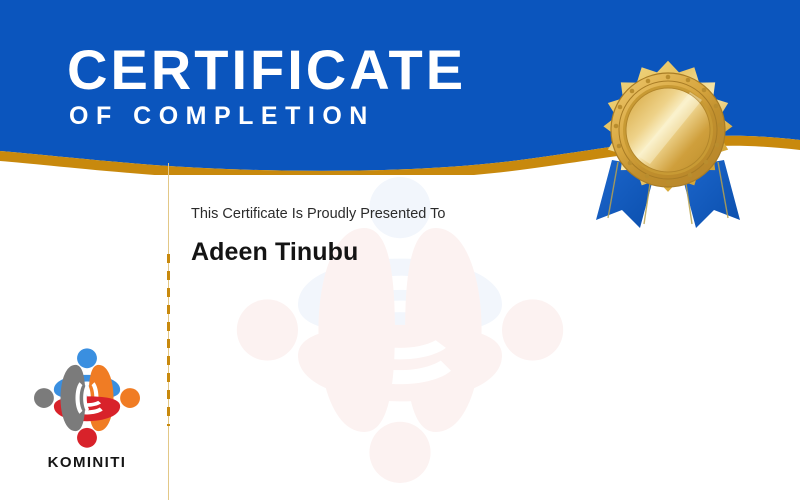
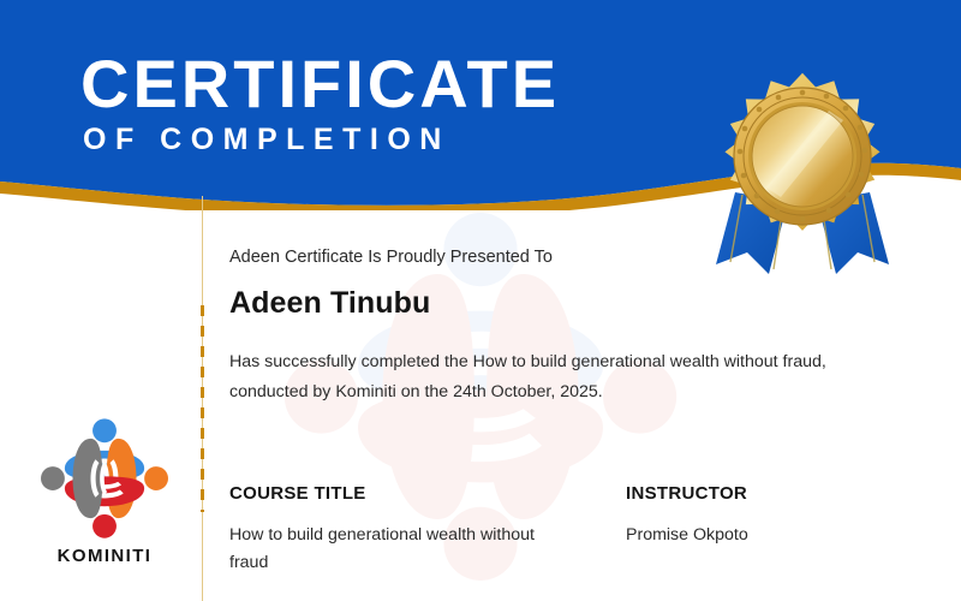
  CERTIFICATE
  OF COMPLETION
- This Certificate Is Proudly Presented To
+ Adeen Certificate Is Proudly Presented To
  Adeen Tinubu
+ Has successfully completed the How to build generational wealth without fraud, conducted by Kominiti on the 24th October, 2025.
+ COURSE TITLE
+ How to build generational wealth without fraud
+ INSTRUCTOR
+ Promise Okpoto
  KOMINITI
